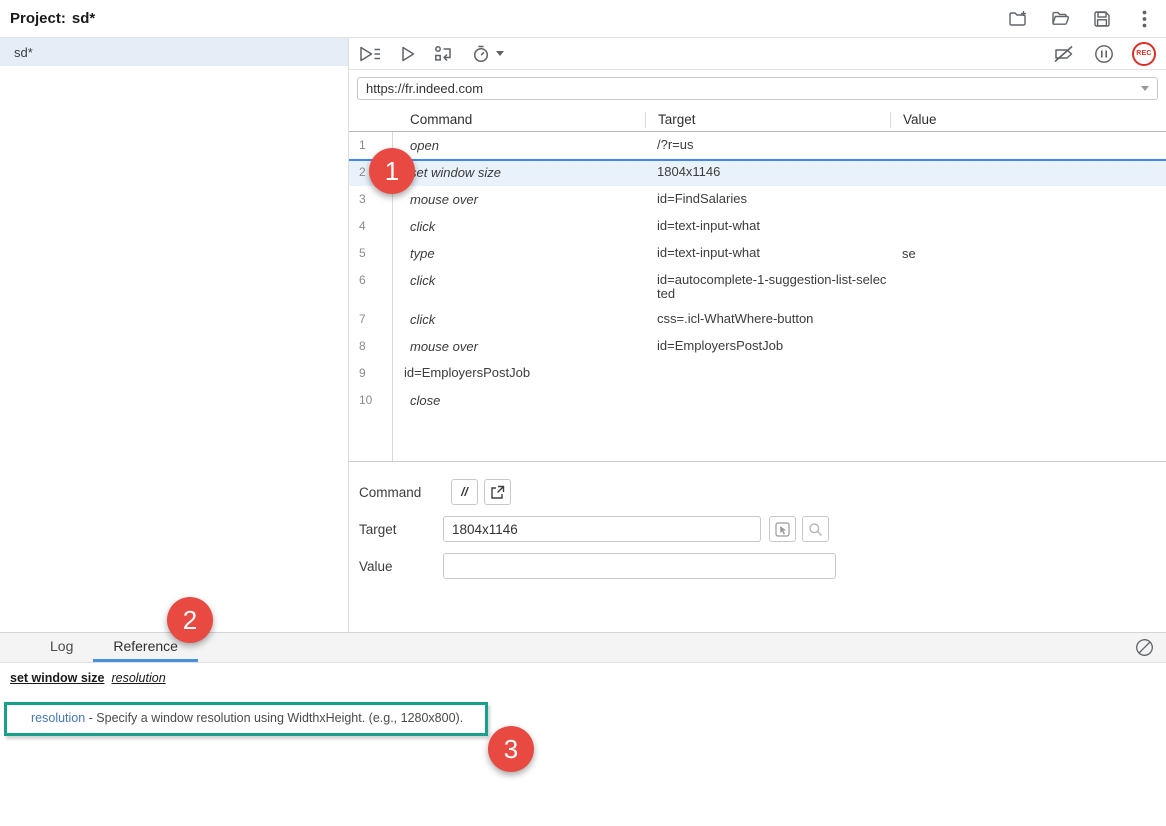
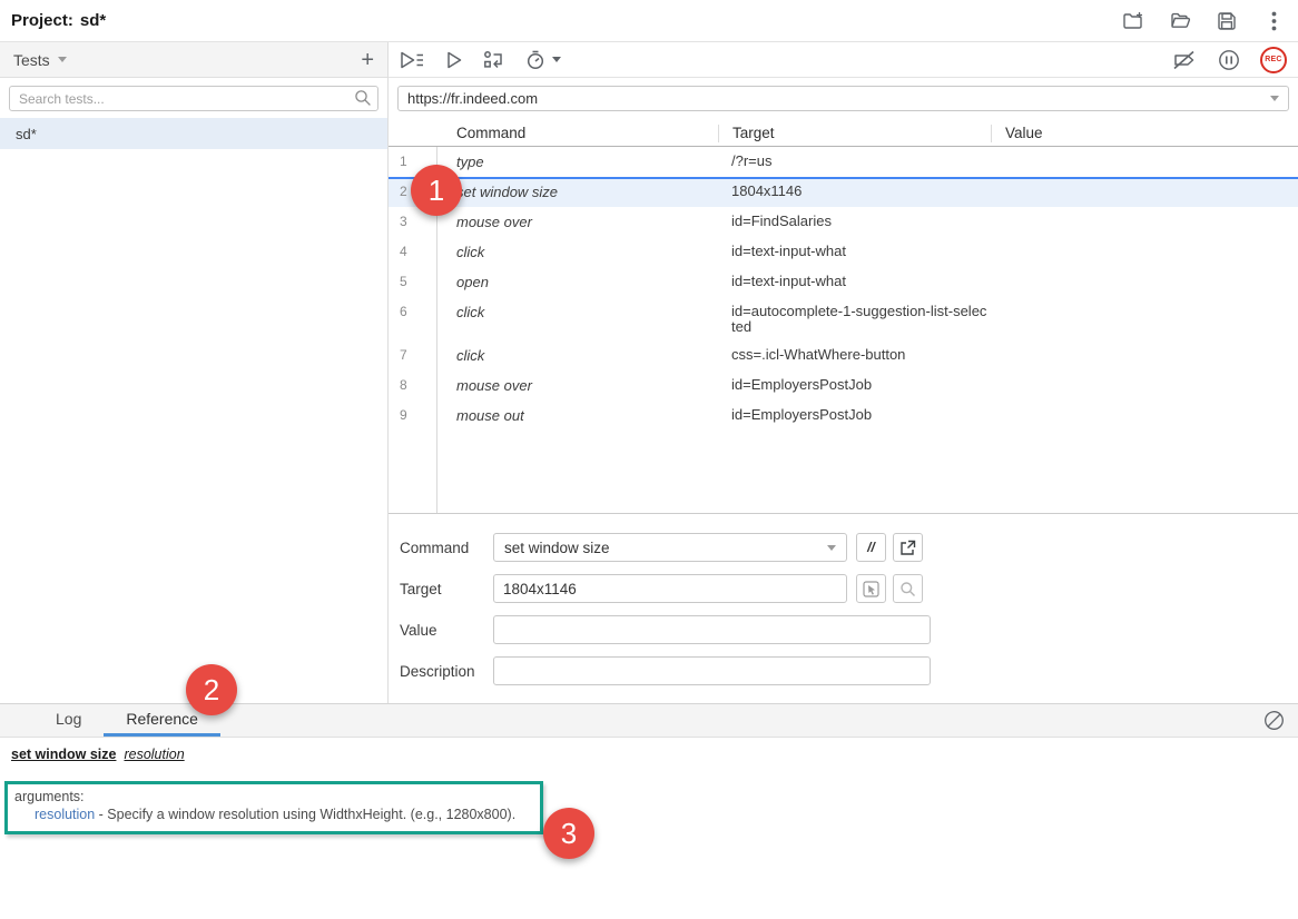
  Project: sd*
+ Tests
+ +
+ Search tests...
  sd*
  https://fr.indeed.com
  Command
  Target
  Value
  1
- open
+ type
  /?r=us
  2
  et window size
  1804x1146
  3
  mouse over
  id=FindSalaries
  4
  click
  id=text-input-what
  5
- type
+ open
  id=text-input-what
- se
  6
  click
  id=autocomplete-1-suggestion-list-selected
  7
  click
  css=.icl-WhatWhere-button
  8
  mouse over
  id=EmployersPostJob
  9
+ mouse out
  id=EmployersPostJob
- 10
- close
  Command
+ set window size
  //
  Target
  1804x1146
  Value
+ Description
  Log
  Reference
  set window size resolution
+ arguments:
  resolution - Specify a window resolution using WidthxHeight. (e.g., 1280x800).
  1
  2
  3
